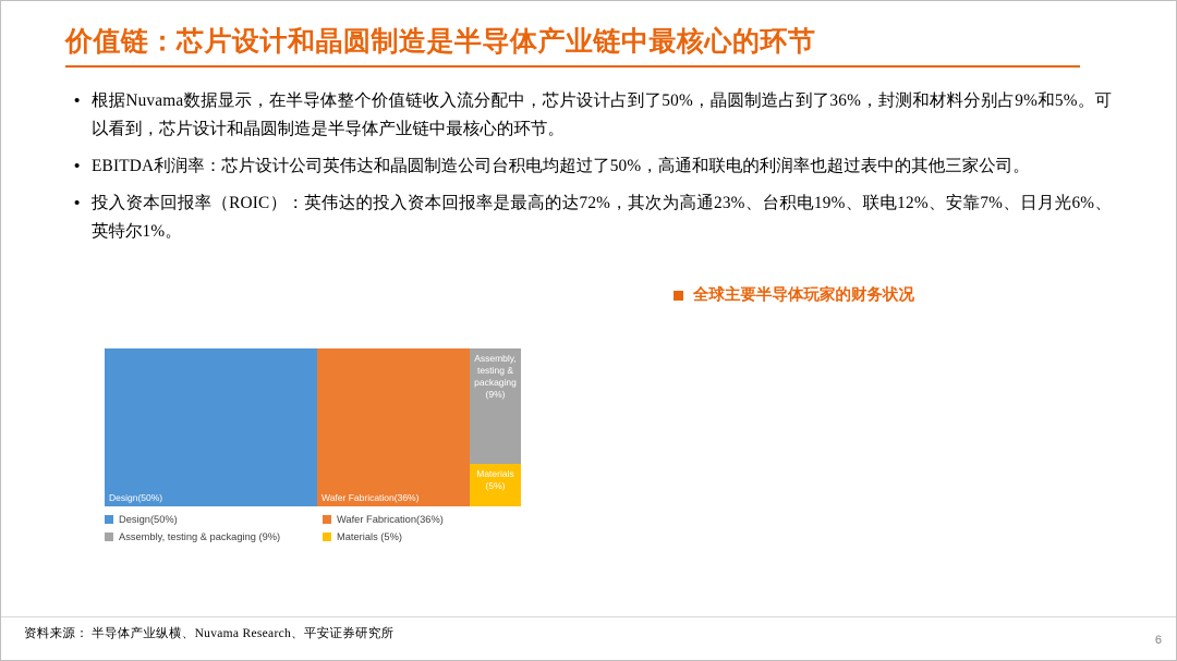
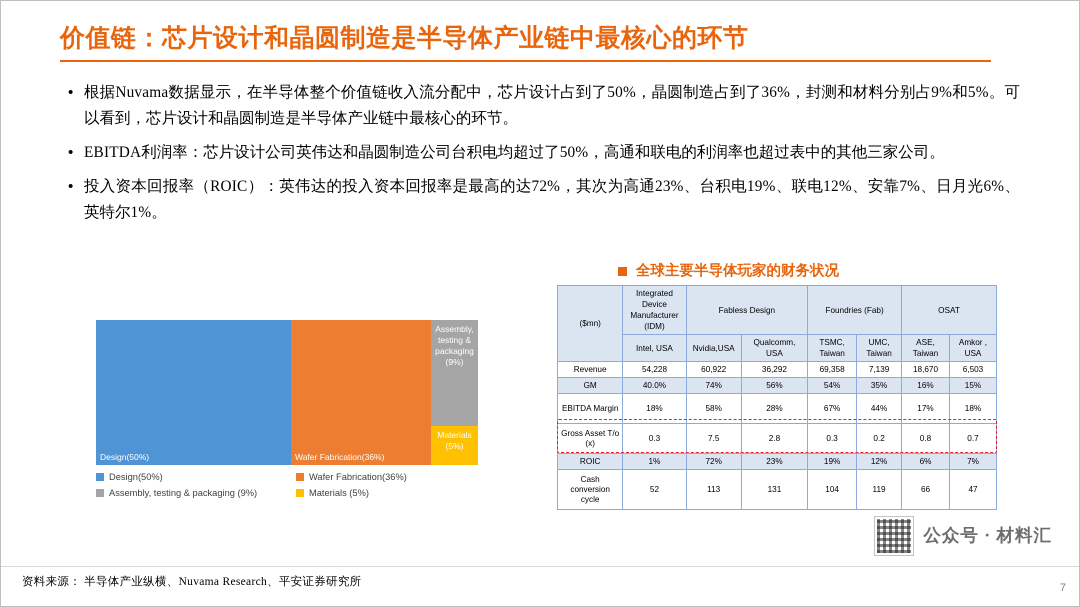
  价值链：芯片设计和晶圆制造是半导体产业链中最核心的环节
  •
  根据Nuvama数据显示，在半导体整个价值链收入流分配中，芯片设计占到了50%，晶圆制造占到了36%，封测和材料分别占9%和5%。可以看到，芯片设计和晶圆制造是半导体产业链中最核心的环节。
  •
  EBITDA利润率：芯片设计公司英伟达和晶圆制造公司台积电均超过了50%，高通和联电的利润率也超过表中的其他三家公司。
  •
  投入资本回报率（ROIC）：英伟达的投入资本回报率是最高的达72%，其次为高通23%、台积电19%、联电12%、安靠7%、日月光6%、英特尔1%。
  全球主要半导体玩家的财务状况
  Design(50%)
  Wafer Fabrication(36%)
  Assembly, testing & packaging (9%)
  Materials (5%)
  Design(50%)
  Wafer Fabrication(36%)
  Assembly, testing & packaging (9%)
  Materials (5%)
+ ($mn)	Integrated Device Manufacturer (IDM)	Fabless Design	Foundries (Fab)	OSAT
+ Intel, USA	Nvidia,USA	Qualcomm, USA	TSMC, Taiwan	UMC, Taiwan	ASE, Taiwan	Amkor , USA
+ Revenue	54,228	60,922	36,292	69,358	7,139	18,670	6,503
+ GM	40.0%	74%	56%	54%	35%	16%	15%
+ EBITDA Margin	18%	58%	28%	67%	44%	17%	18%
+ Gross Asset T/o (x)	0.3	7.5	2.8	0.3	0.2	0.8	0.7
+ ROIC	1%	72%	23%	19%	12%	6%	7%
+ Cash conversion cycle	52	113	131	104	119	66	47
+ 公众号 · 材料汇
  资料来源： 半导体产业纵横、Nuvama Research、平安证券研究所
- 6
+ 7
